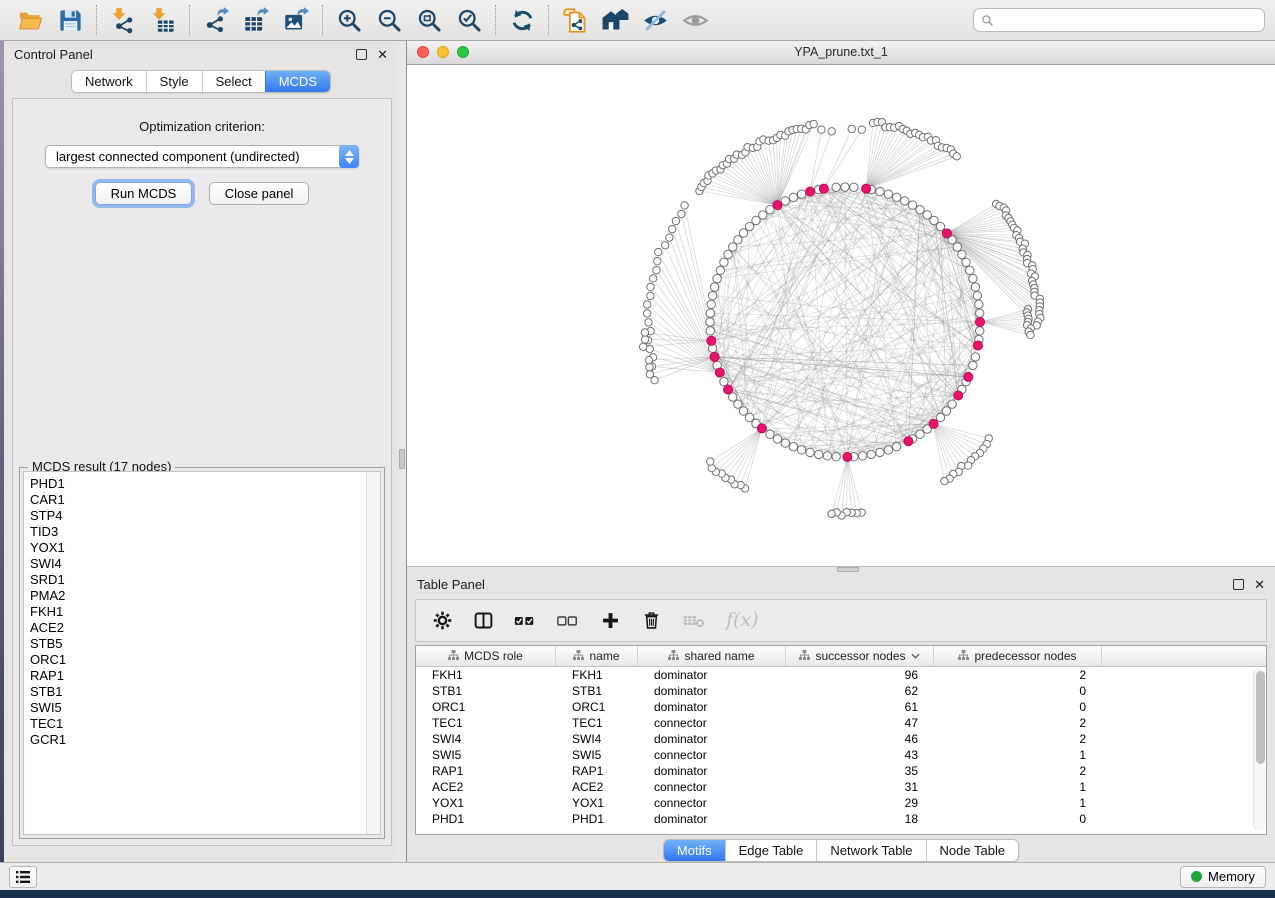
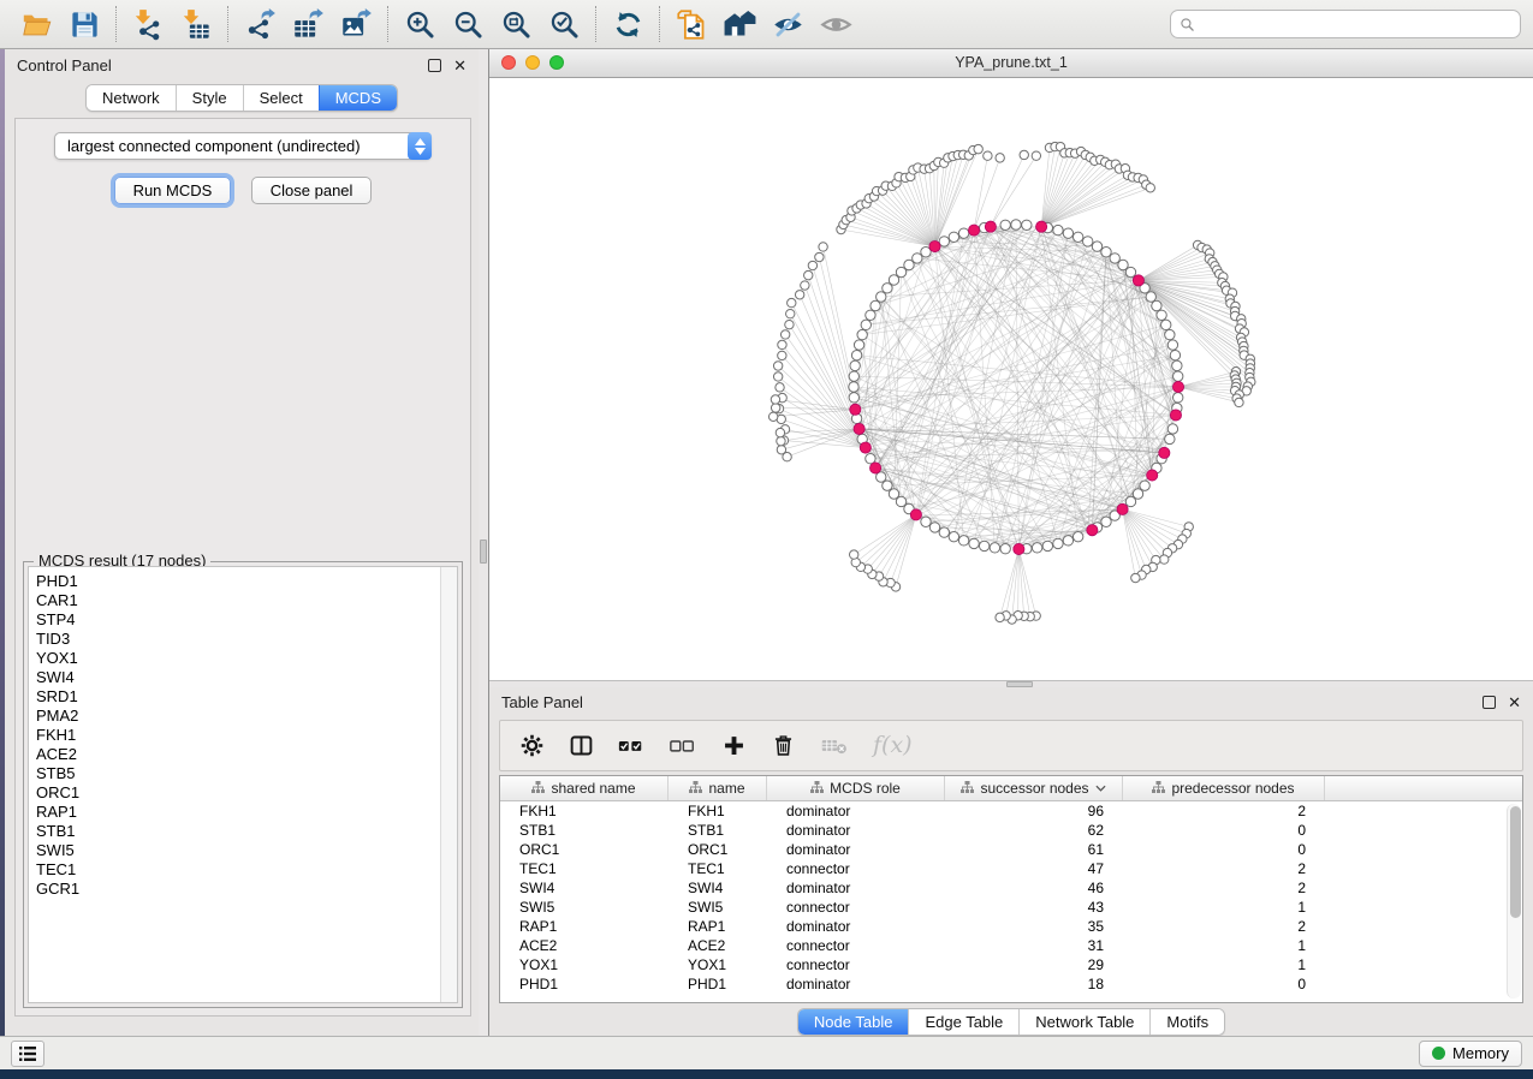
  Control Panel
  ✕
  Network
  Style
  Select
  MCDS
- Optimization criterion:
  largest connected component (undirected)
  Run MCDS Close panel
  MCDS result (17 nodes)
  PHD1
  CAR1
  STP4
  TID3
  YOX1
  SWI4
  SRD1
  PMA2
  FKH1
  ACE2
  STB5
  ORC1
  RAP1
  STB1
  SWI5
  TEC1
  GCR1
  YPA_prune.txt_1
  Table Panel
  ✕
  f(x)
- MCDS role
+ shared name
  name
- shared name
+ MCDS role
  successor nodes
  predecessor nodes
  FKH1
  FKH1
  dominator
  96
  2
  STB1
  STB1
  dominator
  62
  0
  ORC1
  ORC1
  dominator
  61
  0
  TEC1
  TEC1
  connector
  47
  2
  SWI4
  SWI4
  dominator
  46
  2
  SWI5
  SWI5
  connector
  43
  1
  RAP1
  RAP1
  dominator
  35
  2
  ACE2
  ACE2
  connector
  31
  1
  YOX1
  YOX1
  connector
  29
  1
  PHD1
  PHD1
  dominator
  18
  0
- Motifs
+ Node Table
  Edge Table
  Network Table
- Node Table
+ Motifs
  Memory
